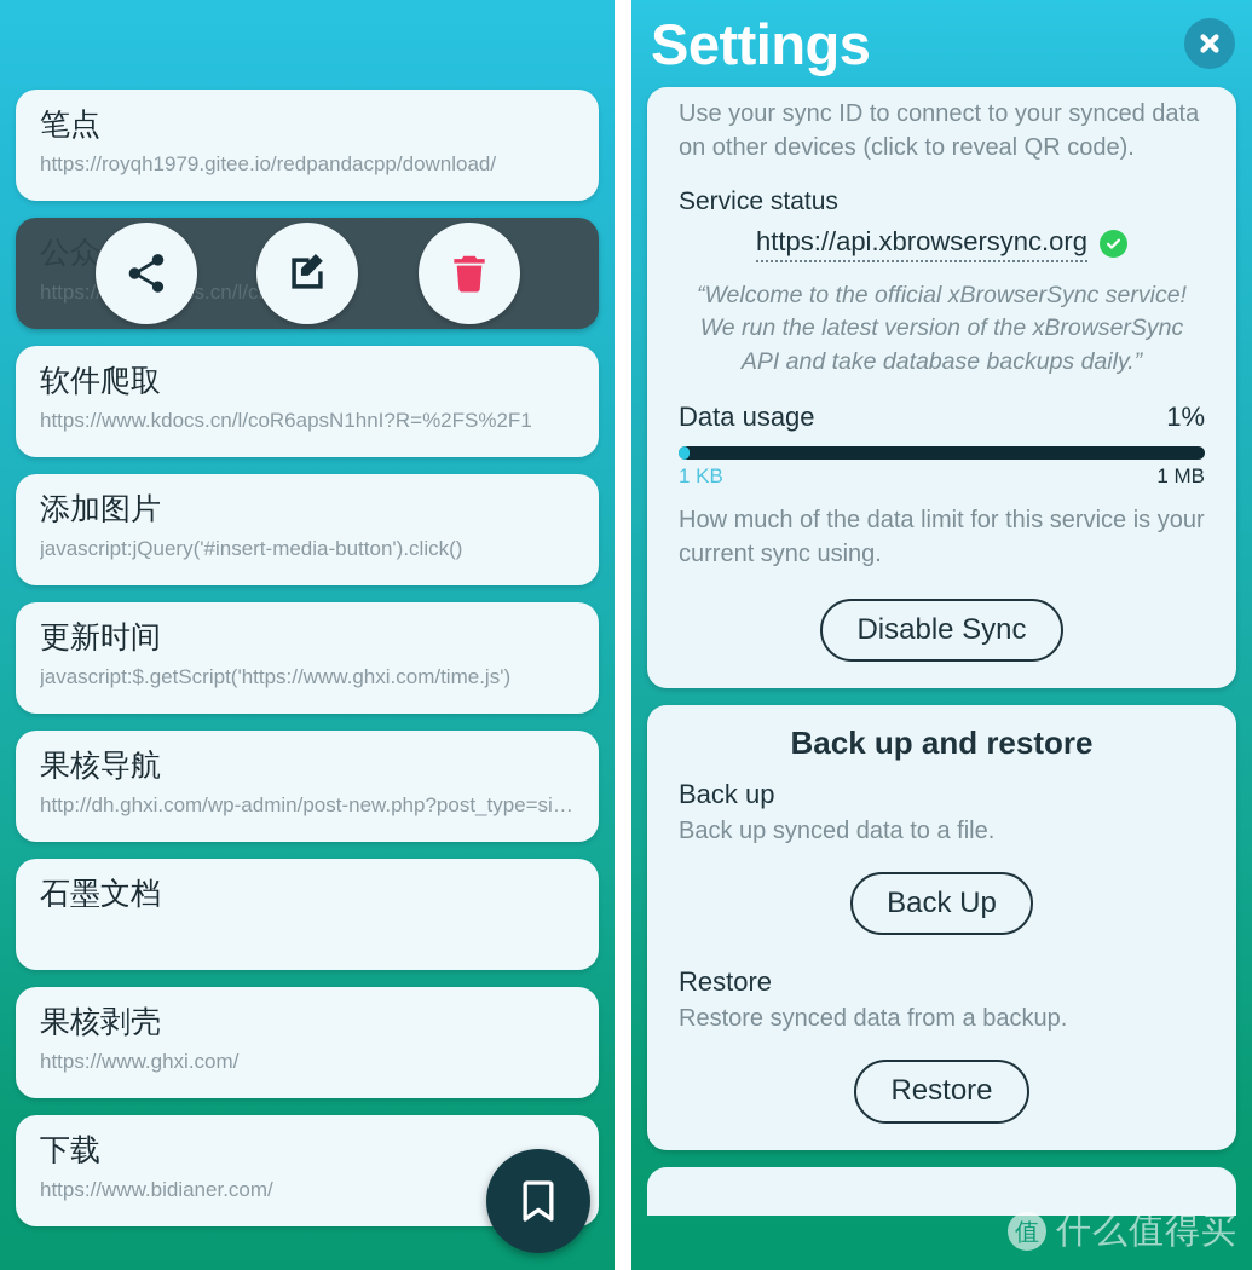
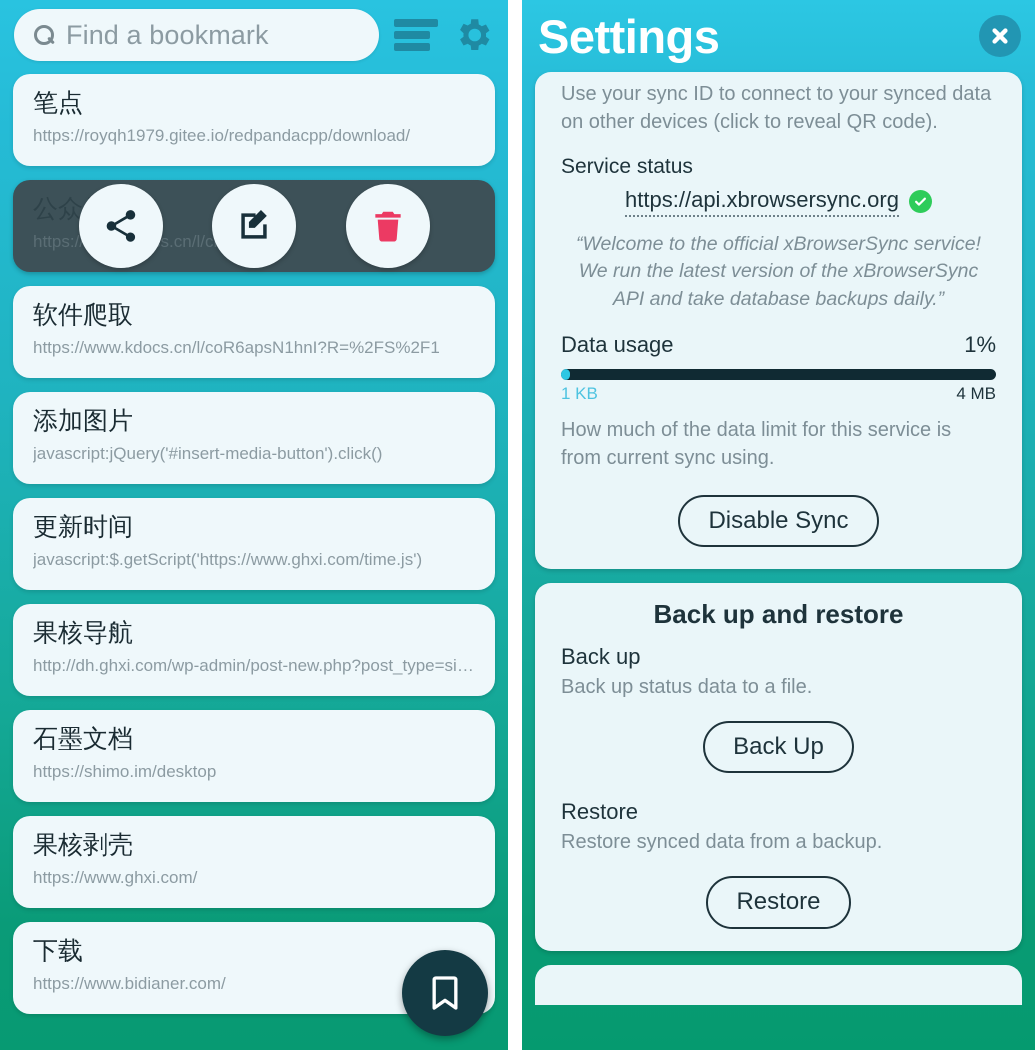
+ Find a bookmark
  笔点
  https://royqh1979.gitee.io/redpandacpp/download/
  软件爬取
  https://www.kdocs.cn/l/coR6apsN1hnI?R=%2FS%2F1
  添加图片
  javascript:jQuery('#insert-media-button').click()
  更新时间
  javascript:$.getScript('https://www.ghxi.com/time.js')
  果核导航
  http://dh.ghxi.com/wp-admin/post-new.php?post_type=sit…
  石墨文档
+ https://shimo.im/desktop
  果核剥壳
  https://www.ghxi.com/
  下载
  https://www.bidianer.com/
  Settings
  Use your sync ID to connect to your synced data on other devices (click to reveal QR code).
  Service status
  https://api.xbrowsersync.org
  “Welcome to the official xBrowserSync service! We run the latest version of the xBrowserSync API and take database backups daily.”
  Data usage
  1%
  1 KB
- 1 MB
+ 4 MB
- How much of the data limit for this service is your current sync using.
+ How much of the data limit for this service is from current sync using.
  Disable Sync
  Back up and restore
  Back up
- Back up synced data to a file.
+ Back up status data to a file.
  Back Up
  Restore
  Restore synced data from a backup.
  Restore
- 值
- 什么值得买
